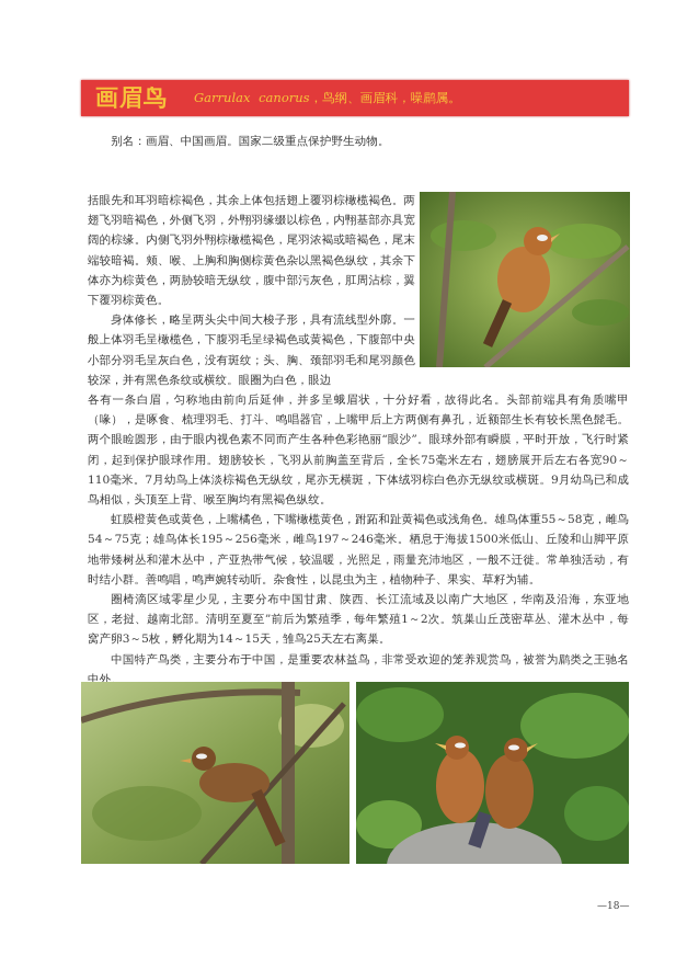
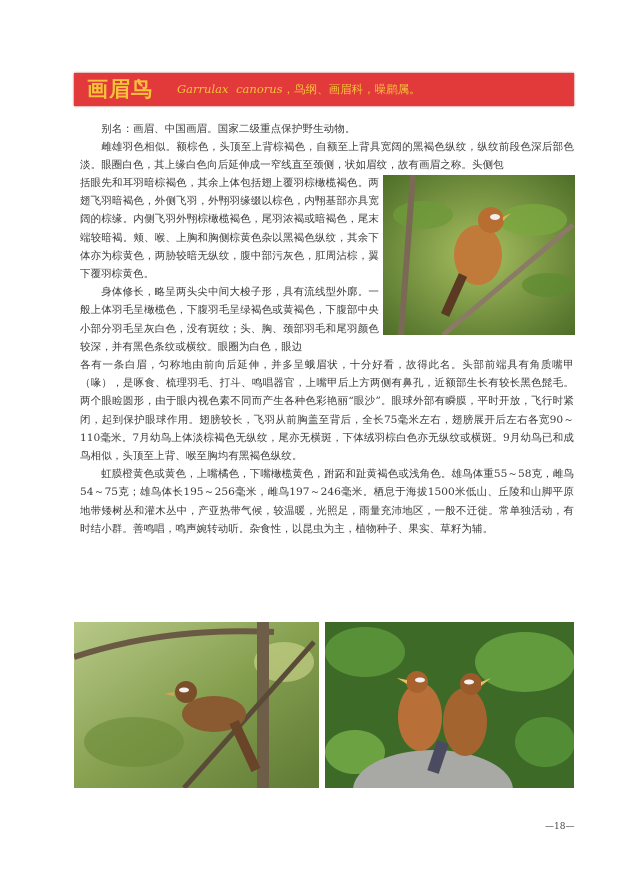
  画眉鸟
  Garrulax canorus，鸟纲、画眉科，噪鹛属。
  别名：画眉、中国画眉。国家二级重点保护野生动物。
+ 雌雄羽色相似。额棕色，头顶至上背棕褐色，自额至上背具宽阔的黑褐色纵纹，纵纹前段色深后部色淡。眼圈白色，其上缘白色向后延伸成一窄线直至颈侧，状如眉纹，故有画眉之称。头侧包
  括眼先和耳羽暗棕褐色，其余上体包括翅上覆羽棕橄榄褐色。两翅飞羽暗褐色，外侧飞羽，外翈羽缘缀以棕色，内翈基部亦具宽阔的棕缘。内侧飞羽外翈棕橄榄褐色，尾羽浓褐或暗褐色，尾末端较暗褐。颊、喉、上胸和胸侧棕黄色杂以黑褐色纵纹，其余下体亦为棕黄色，两胁较暗无纵纹，腹中部污灰色，肛周沾棕，翼下覆羽棕黄色。
  身体修长，略呈两头尖中间大梭子形，具有流线型外廓。一般上体羽毛呈橄榄色，下腹羽毛呈绿褐色或黄褐色，下腹部中央小部分羽毛呈灰白色，没有斑纹；头、胸、颈部羽毛和尾羽颜色较深，并有黑色条纹或横纹。眼圈为白色，眼边
  各有一条白眉，匀称地由前向后延伸，并多呈蛾眉状，十分好看，故得此名。头部前端具有角质嘴甲（喙），是啄食、梳理羽毛、打斗、鸣唱器官，上嘴甲后上方两侧有鼻孔，近额部生长有较长黑色髭毛。两个眼睑圆形，由于眼内视色素不同而产生各种色彩艳丽“眼沙”。眼球外部有瞬膜，平时开放，飞行时紧闭，起到保护眼球作用。翅膀较长，飞羽从前胸盖至背后，全长75毫米左右，翅膀展开后左右各宽90～110毫米。7月幼鸟上体淡棕褐色无纵纹，尾亦无横斑，下体绒羽棕白色亦无纵纹或横斑。9月幼鸟已和成鸟相似，头顶至上背、喉至胸均有黑褐色纵纹。
  虹膜橙黄色或黄色，上嘴橘色，下嘴橄榄黄色，跗跖和趾黄褐色或浅角色。雄鸟体重55～58克，雌鸟54～75克；雄鸟体长195～256毫米，雌鸟197～246毫米。栖息于海拔1500米低山、丘陵和山脚平原地带矮树丛和灌木丛中，产亚热带气候，较温暖，光照足，雨量充沛地区，一般不迁徙。常单独活动，有时结小群。善鸣唱，鸣声婉转动听。杂食性，以昆虫为主，植物种子、果实、草籽为辅。
- 圈椅滴区域零星少见，主要分布中国甘肃、陕西、长江流域及以南广大地区，华南及沿海，东亚地区，老挝、越南北部。清明至夏至”前后为繁殖季，每年繁殖1～2次。筑巢山丘茂密草丛、灌木丛中，每窝产卵3～5枚，孵化期为14～15天，雏鸟25天左右离巢。
- 中国特产鸟类，主要分布于中国，是重要农林益鸟，非常受欢迎的笼养观赏鸟，被誉为鹛类之王驰名中外。
  —18—
